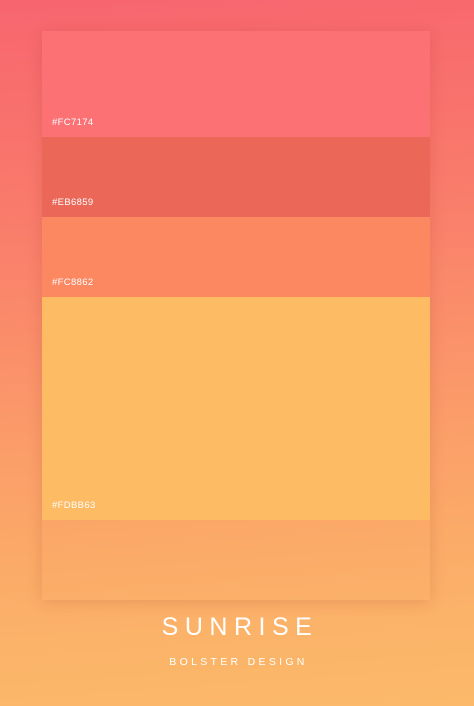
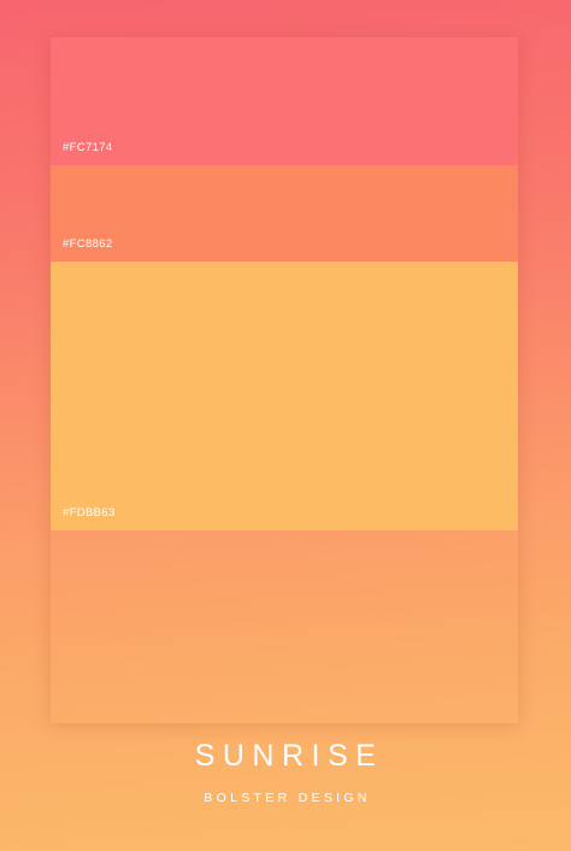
  #FC7174
- #EB6859
  #FC8862
  #FDBB63
  SUNRISE
  BOLSTER DESIGN
